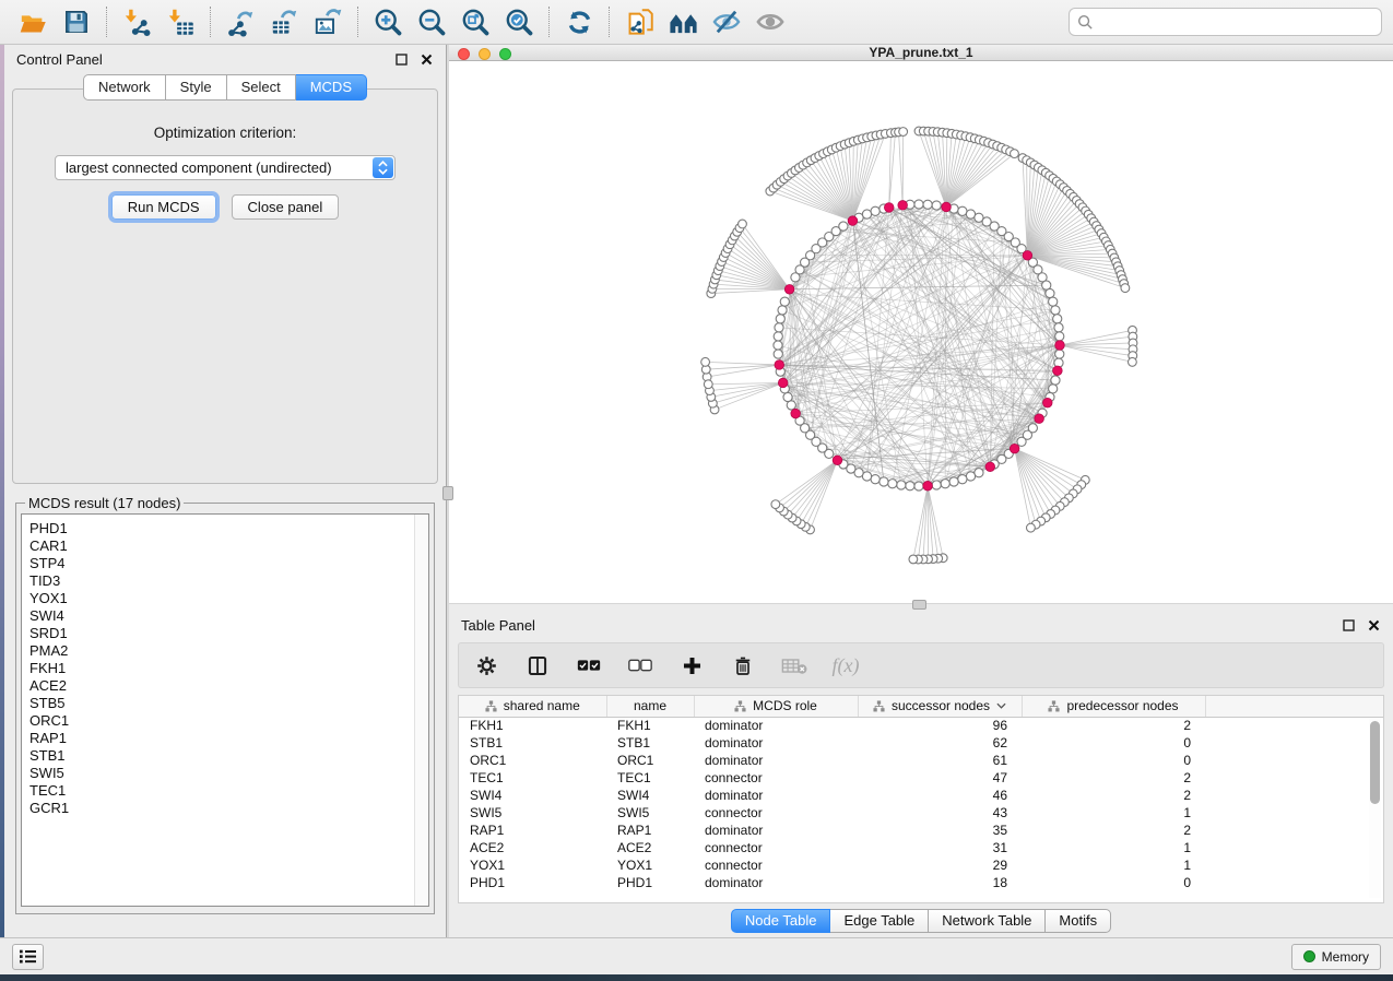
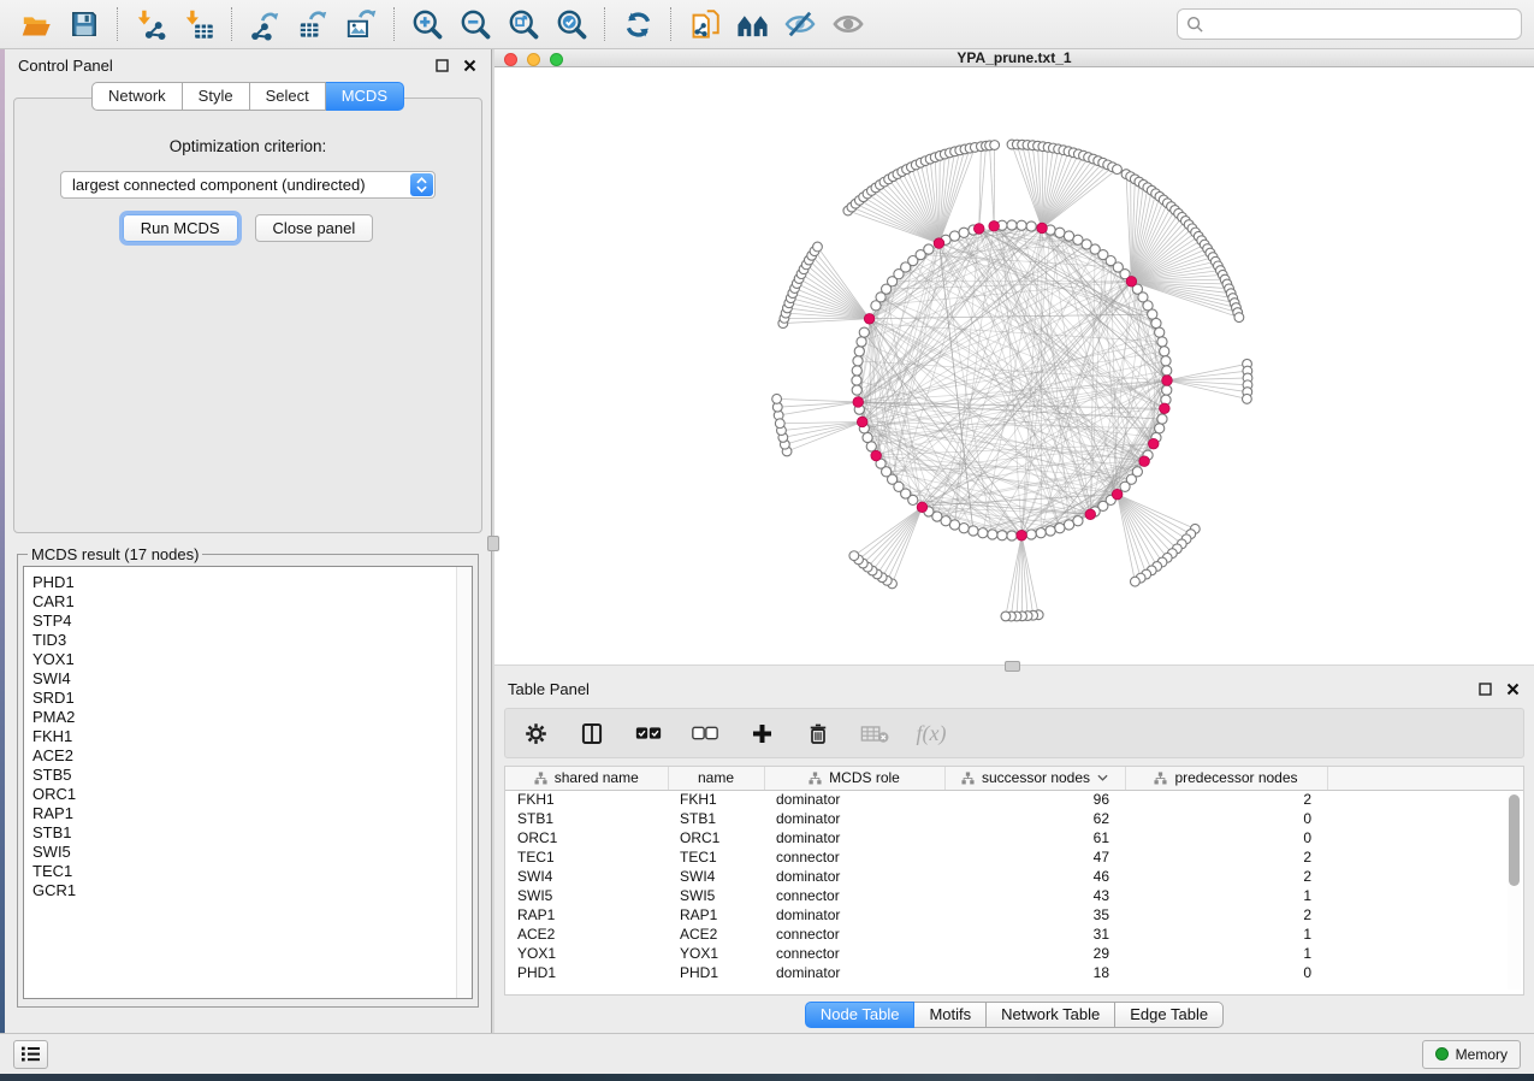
  Control Panel
  Network
  Style
  Select
  MCDS
  Optimization criterion:
  largest connected component (undirected)
  Run MCDS
  Close panel
  MCDS result (17 nodes)
  PHD1
  CAR1
  STP4
  TID3
  YOX1
  SWI4
  SRD1
  PMA2
  FKH1
  ACE2
  STB5
  ORC1
  RAP1
  STB1
  SWI5
  TEC1
  GCR1
  YPA_prune.txt_1
  Table Panel
  f(x)
  shared name	name	MCDS role	successor nodes	predecessor nodes
  FKH1	FKH1	dominator	96	2
  STB1	STB1	dominator	62	0
  ORC1	ORC1	dominator	61	0
  TEC1	TEC1	connector	47	2
  SWI4	SWI4	dominator	46	2
  SWI5	SWI5	connector	43	1
  RAP1	RAP1	dominator	35	2
  ACE2	ACE2	connector	31	1
  YOX1	YOX1	connector	29	1
  PHD1	PHD1	dominator	18	0
  Node Table
- Edge Table
+ Motifs
  Network Table
- Motifs
+ Edge Table
  Memory
